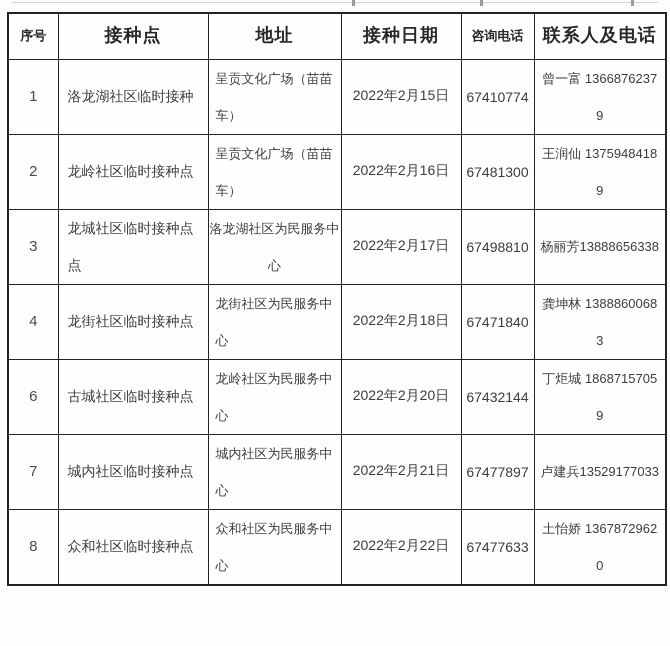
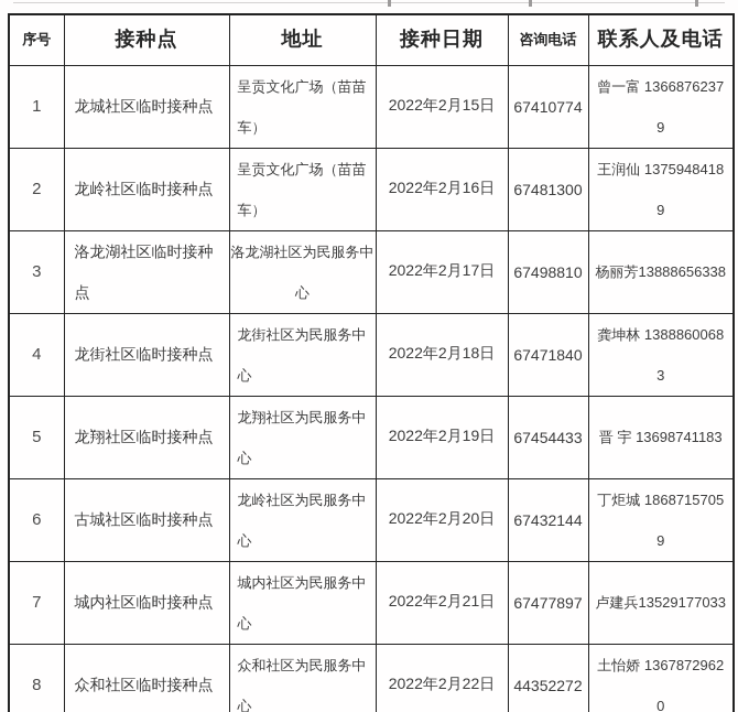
  序号	接种点	地址	接种日期	咨询电话	联系人及电话
- 1	洛龙湖社区临时接种	呈贡文化广场（苗苗车）	2022年2月15日	67410774	曾一富 13668762379
+ 1	龙城社区临时接种点	呈贡文化广场（苗苗车）	2022年2月15日	67410774	曾一富 13668762379
  2	龙岭社区临时接种点	呈贡文化广场（苗苗车）	2022年2月16日	67481300	王润仙 13759484189
- 3	龙城社区临时接种点点	洛龙湖社区为民服务中心	2022年2月17日	67498810	杨丽芳13888656338
+ 3	洛龙湖社区临时接种点	洛龙湖社区为民服务中心	2022年2月17日	67498810	杨丽芳13888656338
  4	龙街社区临时接种点	龙街社区为民服务中心	2022年2月18日	67471840	龚坤林 13888600683
+ 5	龙翔社区临时接种点	龙翔社区为民服务中心	2022年2月19日	67454433	晋 宇 13698741183
  6	古城社区临时接种点	龙岭社区为民服务中心	2022年2月20日	67432144	丁炬城 18687157059
  7	城内社区临时接种点	城内社区为民服务中心	2022年2月21日	67477897	卢建兵13529177033
- 8	众和社区临时接种点	众和社区为民服务中心	2022年2月22日	67477633	土怡娇 13678729620
+ 8	众和社区临时接种点	众和社区为民服务中心	2022年2月22日	44352272	土怡娇 13678729620
